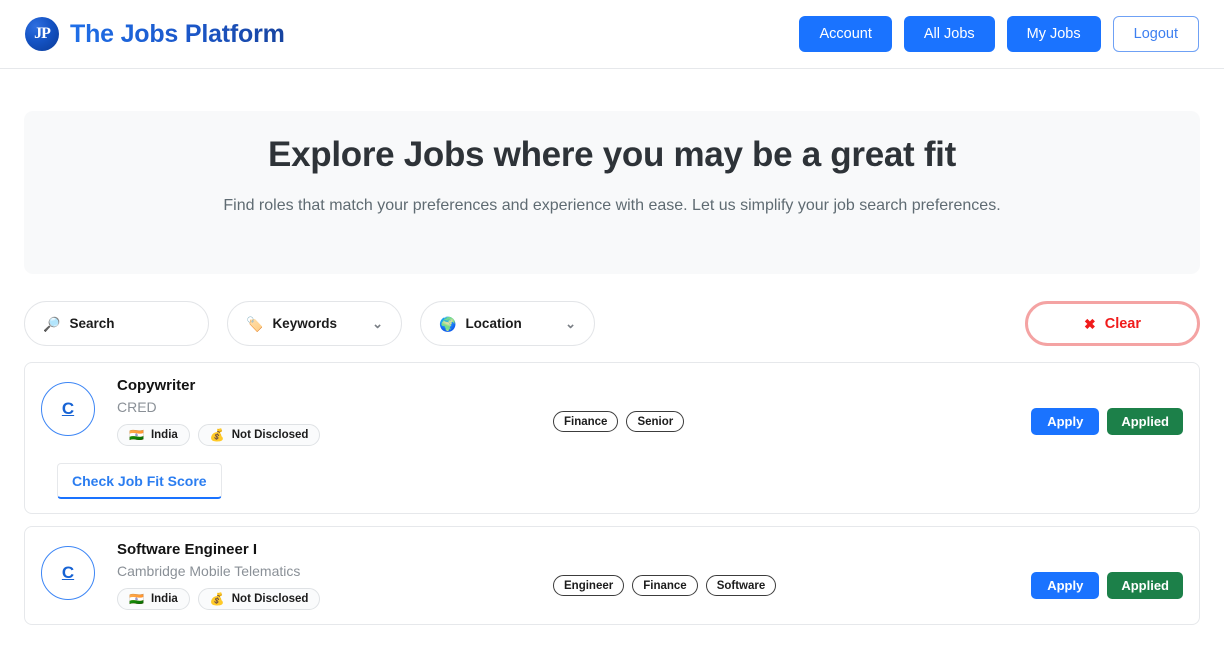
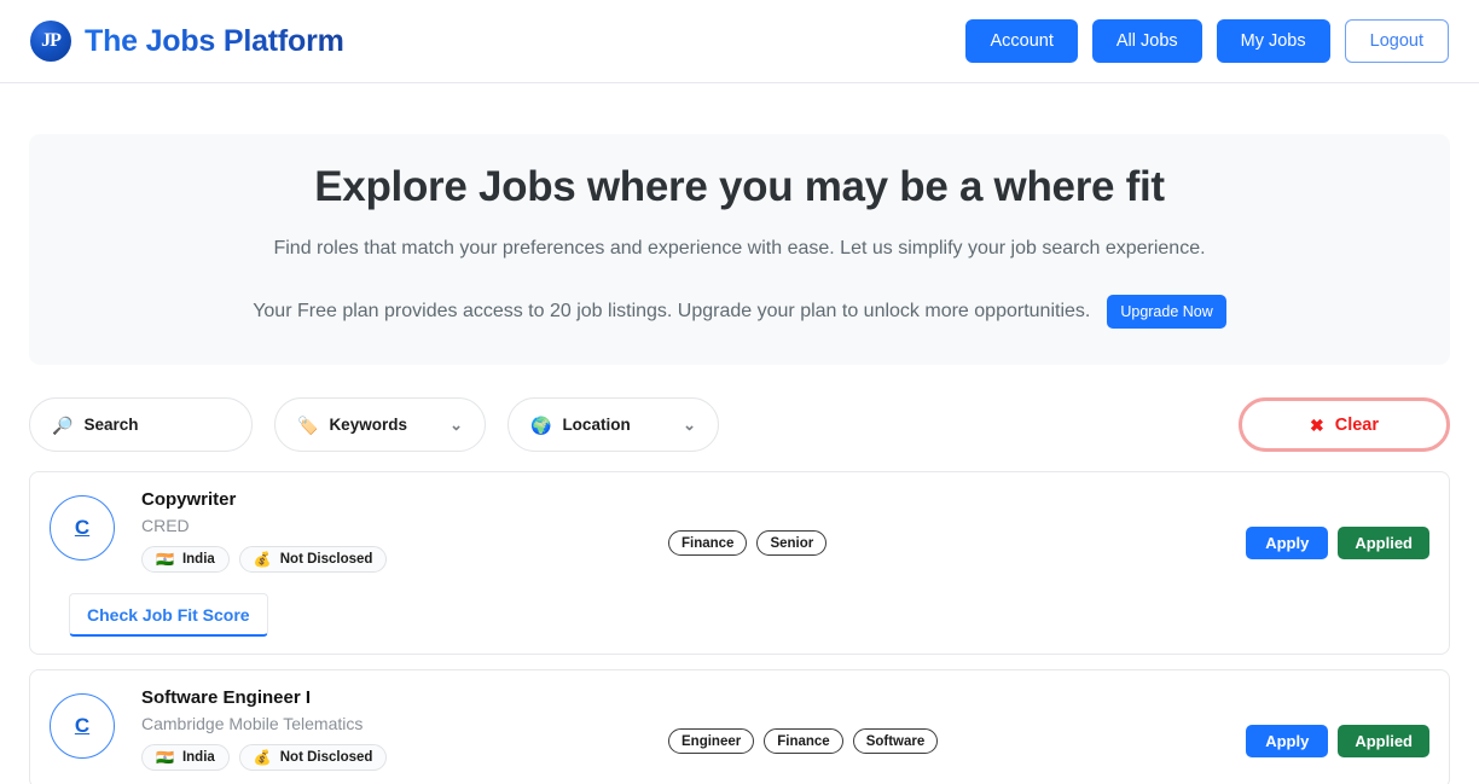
  JP
  The Jobs Platform
  Account
  All Jobs
  My Jobs
  Logout
- Explore Jobs where you may be a great fit
+ Explore Jobs where you may be a where fit
- Find roles that match your preferences and experience with ease. Let us simplify your job search preferences.
+ Find roles that match your preferences and experience with ease. Let us simplify your job search experience.
+ Your Free plan provides access to 20 job listings. Upgrade your plan to unlock more opportunities.
+ Upgrade Now
  🔎
  Search
  🏷️
  Keywords
  ⌄
  🌍
  Location
  ⌄
  ✖
  Clear
  C
  Copywriter
  CRED
  🇮🇳
  India
  💰
  Not Disclosed
  Finance
  Senior
  Apply
  Applied
  Check Job Fit Score
  C
  Software Engineer I
  Cambridge Mobile Telematics
  🇮🇳
  India
  💰
  Not Disclosed
  Engineer
  Finance
  Software
  Apply
  Applied
